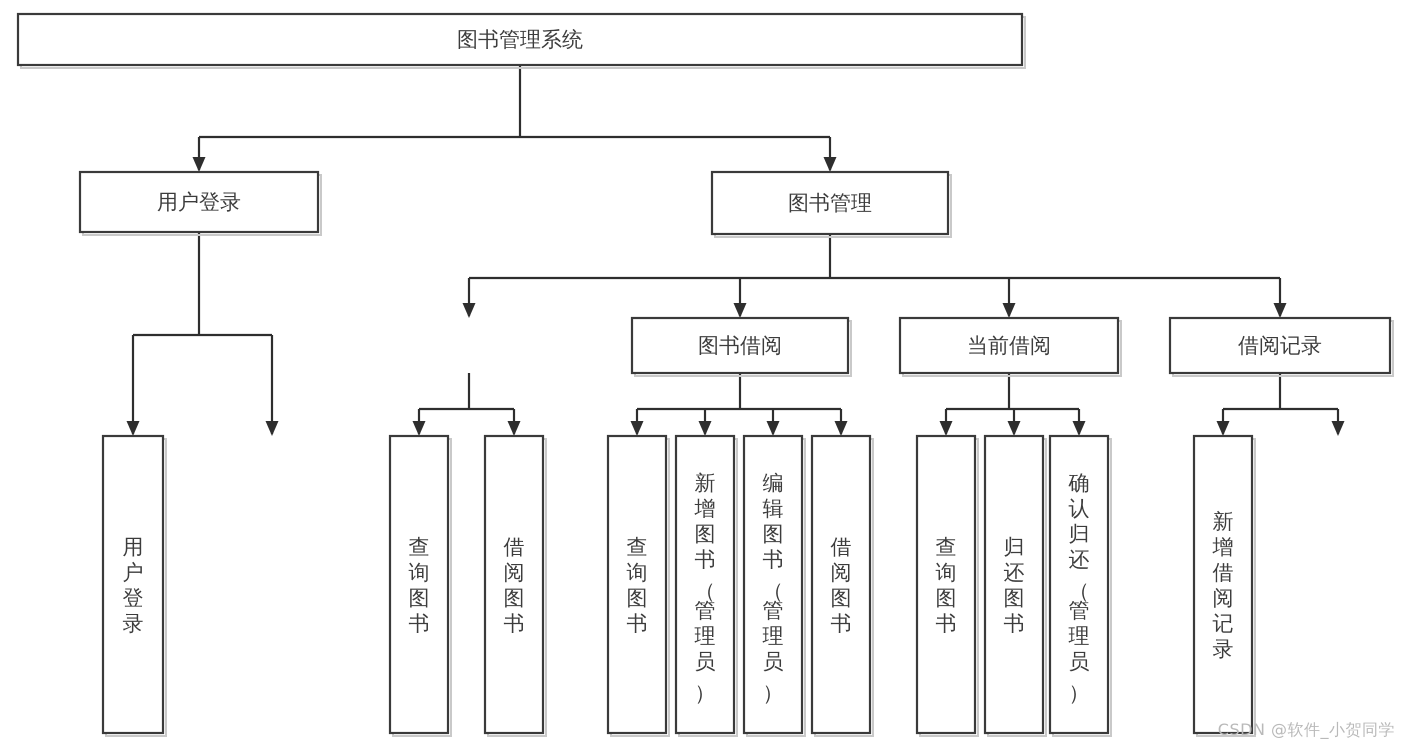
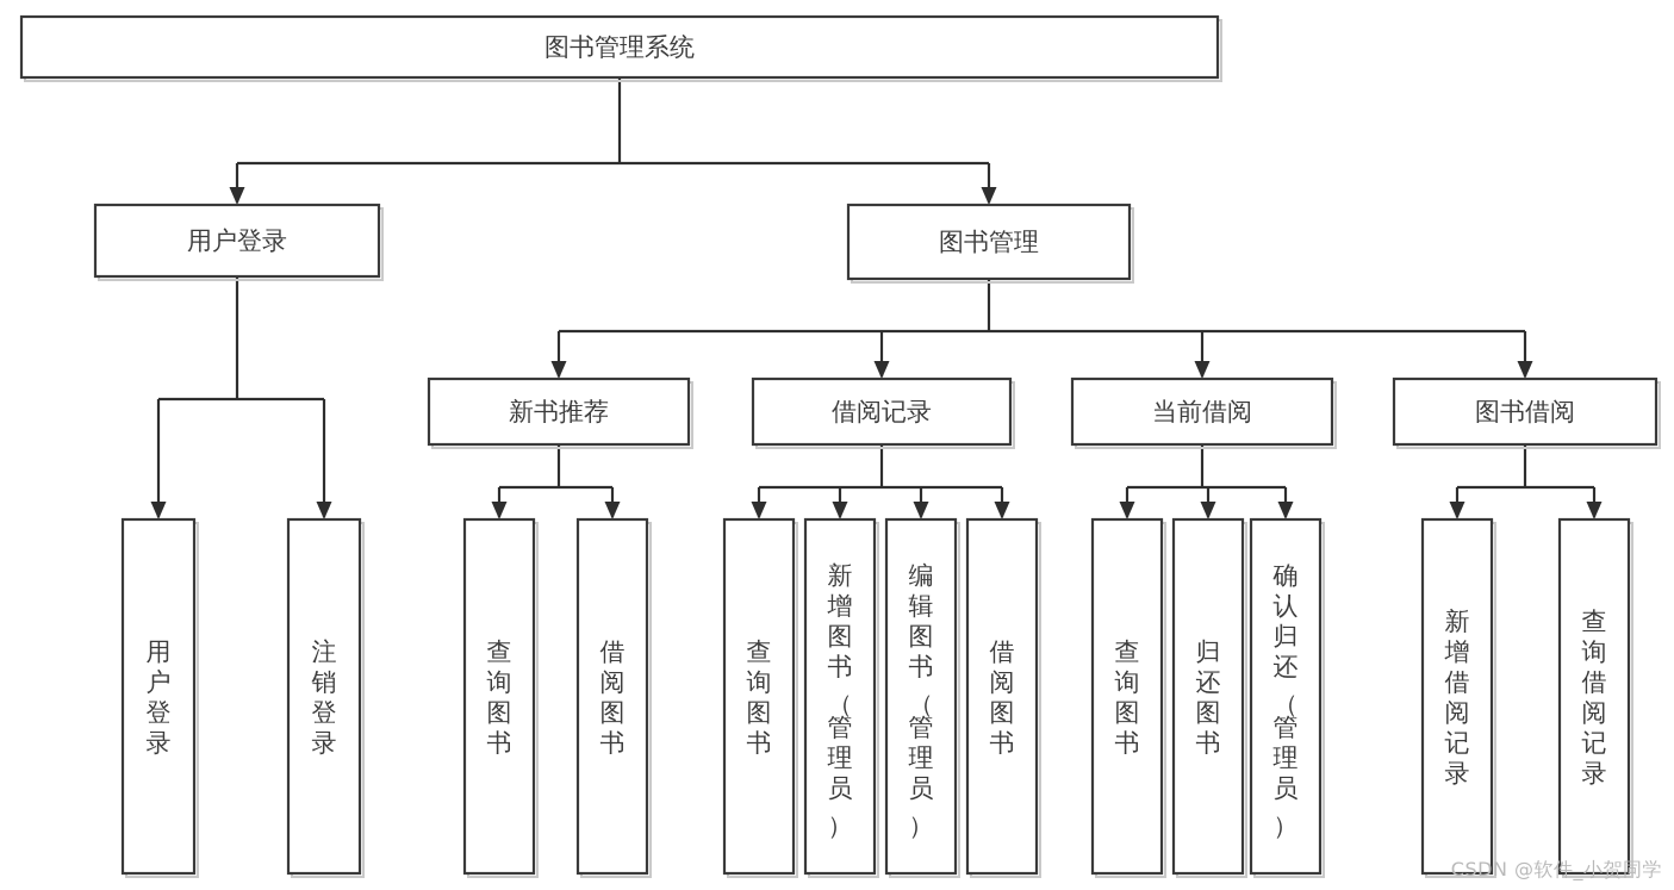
  图书管理系统
  用户登录
  图书管理
+ 新书推荐
- 图书借阅
+ 借阅记录
  当前借阅
- 借阅记录
+ 图书借阅
  用户登录
+ 注销登录
  查询图书
  借阅图书
  查询图书
  新增图书（管理员）
  编辑图书（管理员）
  借阅图书
  查询图书
  归还图书
  确认归还（管理员）
  新增借阅记录
+ 查询借阅记录
  CSDN @软件_小贺同学
